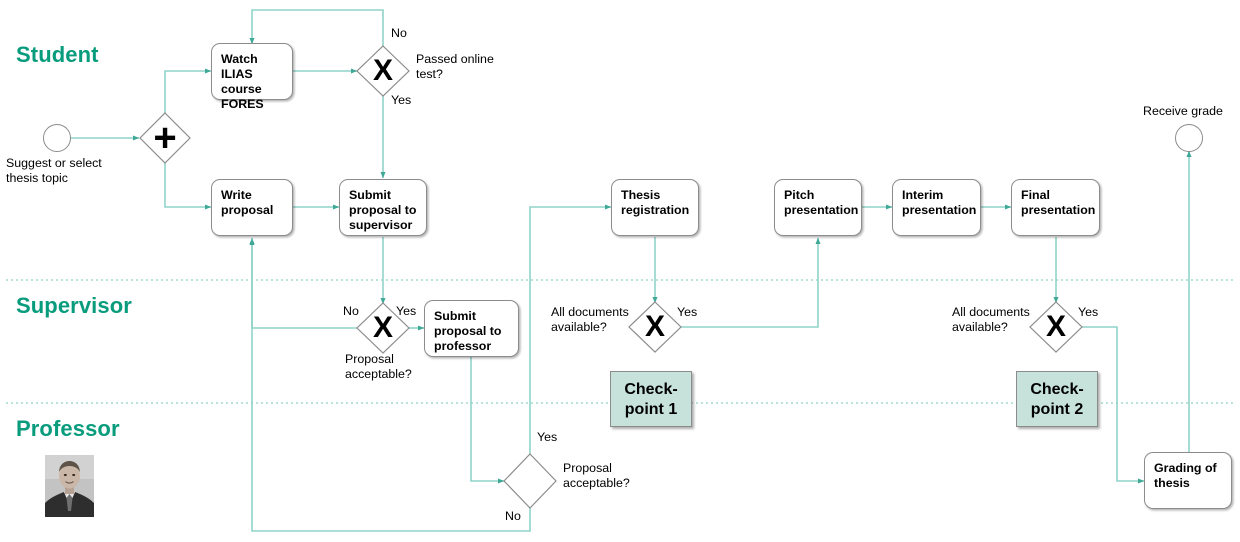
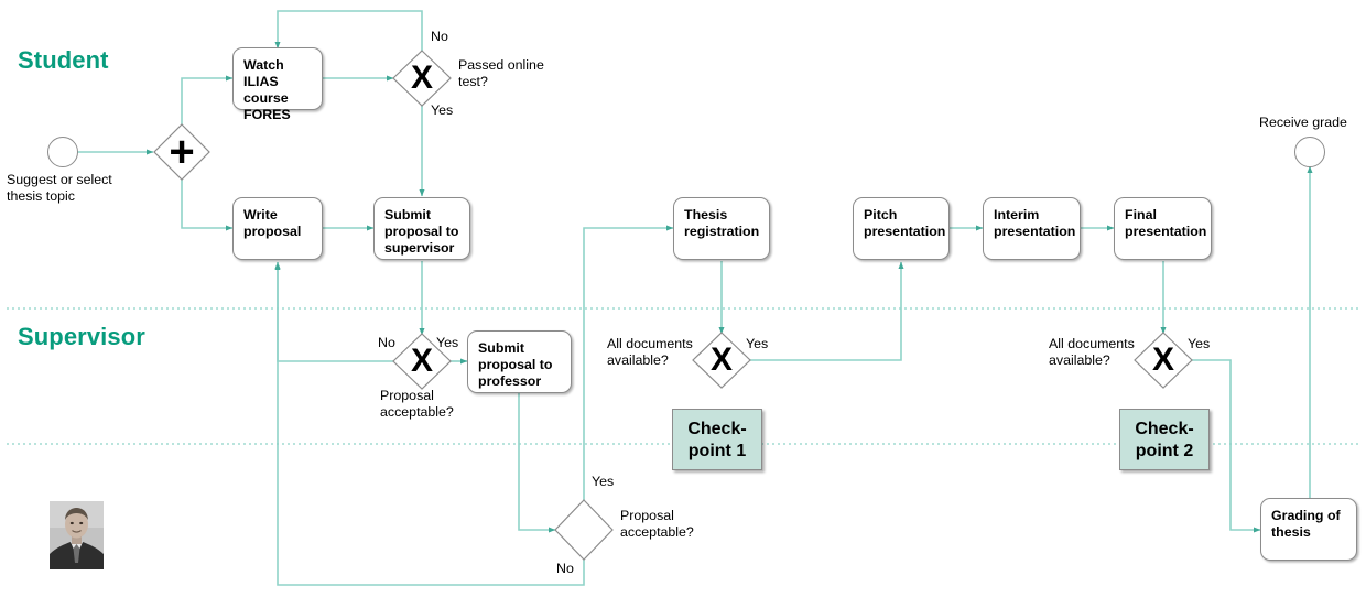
  Student
  Supervisor
- Professor
  Suggest or select
  thesis topic
  Receive grade
  +
  X
  X
  X
  X
  No
  Yes
  Passed online
  test?
  No
  Yes
  Proposal
  acceptable?
  All documents
  available?
  Yes
  All documents
  available?
  Yes
  Yes
  No
  Proposal
  acceptable?
  Watch ILIAS
  course
  FORES
  Write
  proposal
  Submit
  proposal to
  supervisor
  Thesis
  registration
  Pitch
  presentation
  Interim
  presentation
  Final
  presentation
  Submit
  proposal to
  professor
  Grading of
  thesis
  Check-
  point 1
  Check-
  point 2
